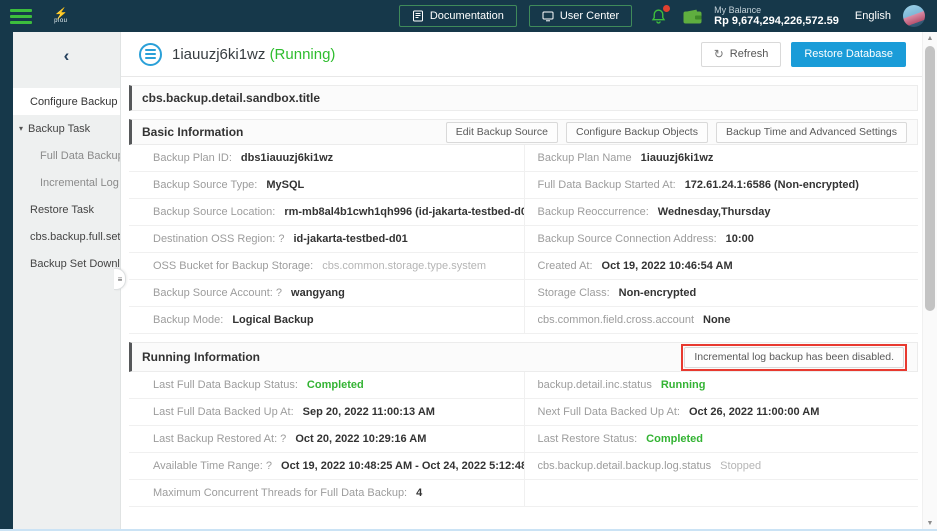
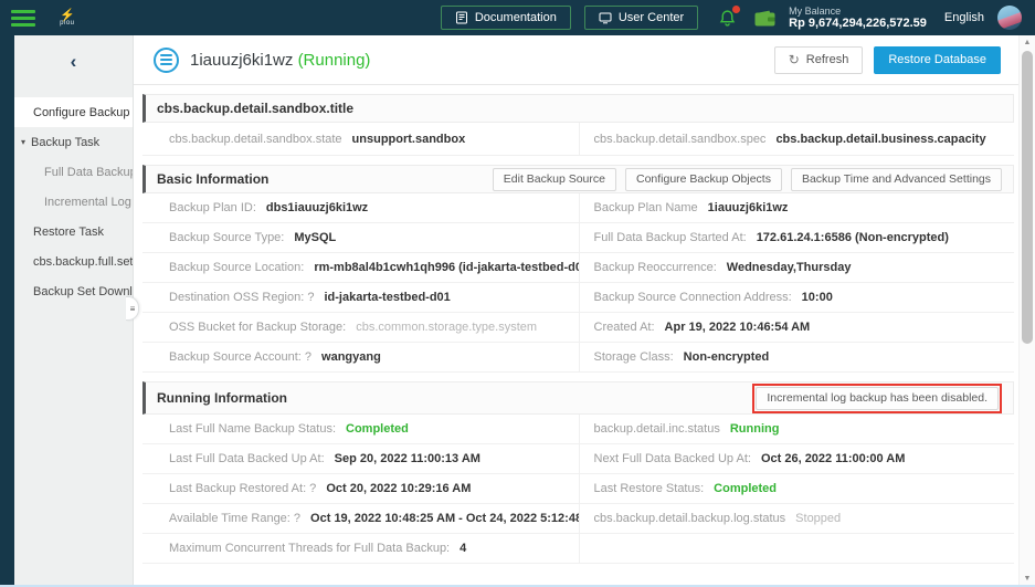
  ⚡
  Documentation
  User Center
  My Balance
  Rp 9,674,294,226,572.59
  English
  ‹
  Configure Backup
  ▾
  Backup Task
  Full Data Backu
  Restore Task
  cbs.backup.full.set
  Backup Set Downl
  ≡
  1iauuzj6ki1wz (Running)
  ↻
  Refresh
  Restore Database
  cbs.backup.detail.sandbox.title
+ cbs.backup.detail.sandbox.state
+ unsupport.sandbox
+ cbs.backup.detail.sandbox.spec
+ cbs.backup.detail.business.capacity
  Basic Information
  Edit Backup Source
  Configure Backup Objects
  Backup Time and Advanced Settings
  Backup Plan ID:
  dbs1iauuzj6ki1wz
  Backup Plan Name
  1iauuzj6ki1wz
  Backup Source Type:
  MySQL
  Full Data Backup Started At:
  172.61.24.1:6586 (Non-encrypted)
  Backup Source Location:
  rm-mb8al4b1cwh1qh996 (id-jakarta-testbed-d
  Backup Reoccurrence:
  Wednesday,Thursday
  Destination OSS Region: ?
  id-jakarta-testbed-d01
  Backup Source Connection Address:
  10:00
  OSS Bucket for Backup Storage:
  cbs.common.storage.type.system
  Created At:
- Oct 19, 2022 10:46:54 AM
+ Apr 19, 2022 10:46:54 AM
  Backup Source Account: ?
  wangyang
  Storage Class:
  Non-encrypted
- Backup Mode:
- Logical Backup
- cbs.common.field.cross.account
- None
  Running Information
  Incremental log backup has been disabled.
- Last Full Data Backup Status:
+ Last Full Name Backup Status:
  Completed
  backup.detail.inc.status
  Running
  Last Full Data Backed Up At:
  Sep 20, 2022 11:00:13 AM
  Next Full Data Backed Up At:
  Oct 26, 2022 11:00:00 AM
  Last Backup Restored At: ?
  Oct 20, 2022 10:29:16 AM
  Last Restore Status:
  Completed
  Available Time Range: ?
  Oct 19, 2022 10:48:25 AM - Oct 24, 2022 5:12:4
  cbs.backup.detail.backup.log.status
  Stopped
  Maximum Concurrent Threads for Full Data Backup:
  4
